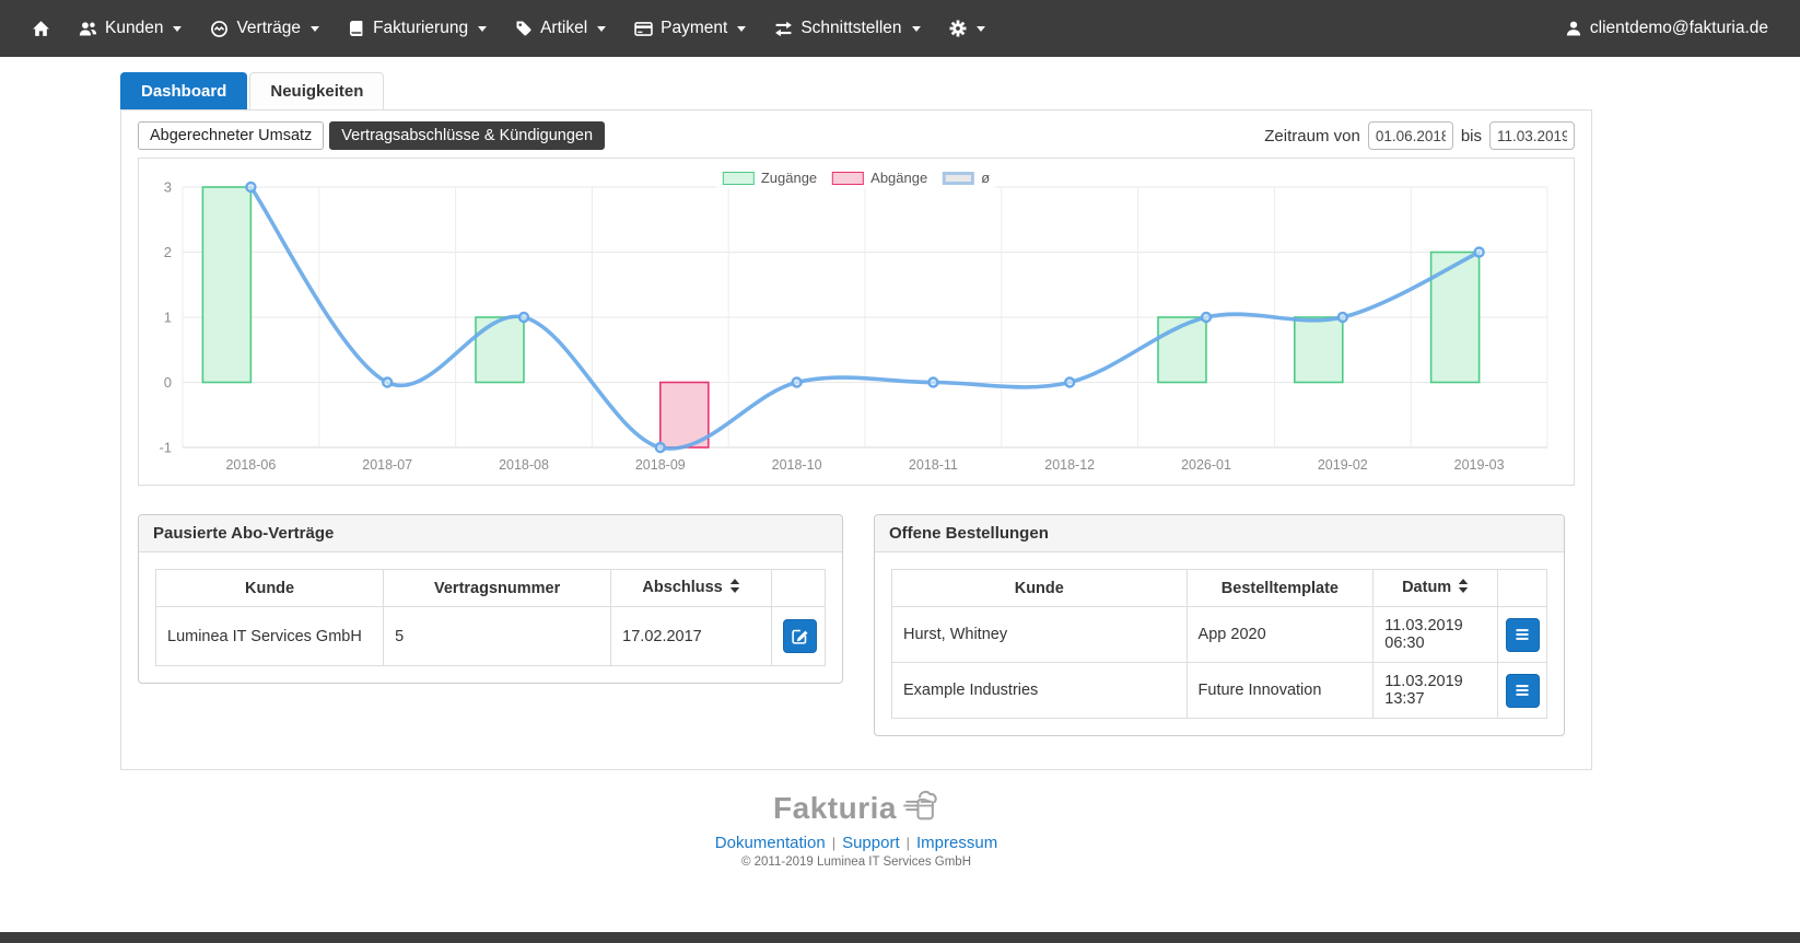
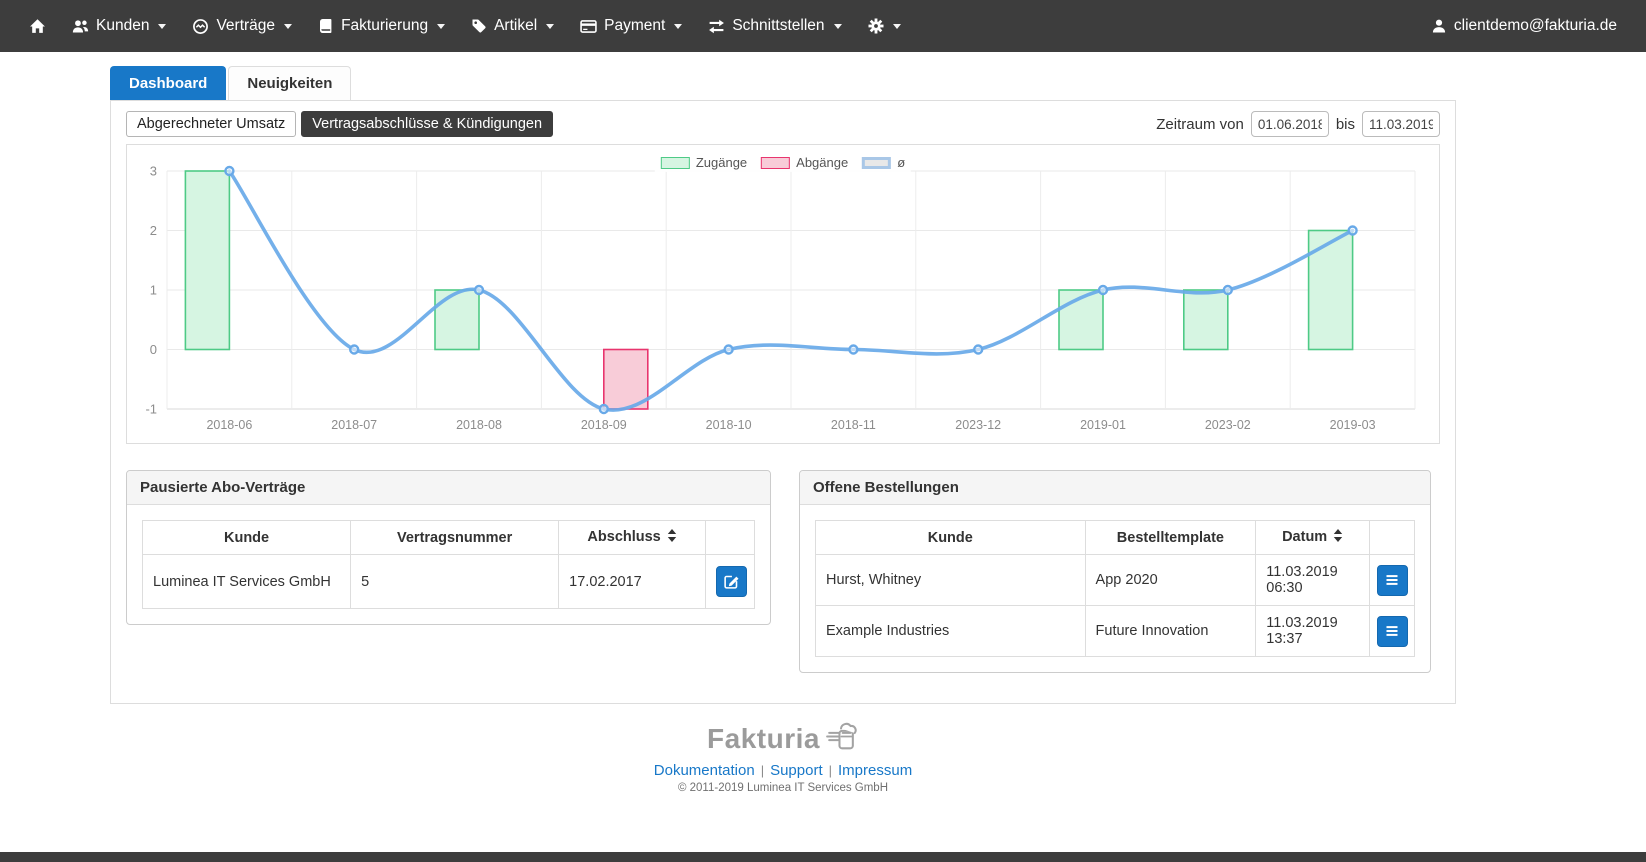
  Kunden
  Verträge
  Fakturierung
  Artikel
  Payment
  Schnittstellen
  clientdemo@fakturia.de
  Dashboard
  Neuigkeiten
  Abgerechneter Umsatz
  Vertragsabschlüsse & Kündigungen
  Zeitraum von
  01.06.2018
  bis
  11.03.2019
  Zugänge
  Abgänge
  ø
  -1
  0
  1
  2
  3
  2018-06
  2018-07
  2018-08
  2018-09
  2018-10
  2018-11
- 2018-12
+ 2023-12
- 2026-01
+ 2019-01
- 2019-02
+ 2023-02
  2019-03
  Pausierte Abo-Verträge
  Kunde	Vertragsnummer	Abschluss
  Luminea IT Services GmbH	5	17.02.2017
  Offene Bestellungen
  Kunde	Bestelltemplate	Datum
  Hurst, Whitney	App 2020	11.03.2019 06:30
  Example Industries	Future Innovation	11.03.2019 13:37
  Fakturia
  Dokumentation | Support | Impressum
  © 2011-2019 Luminea IT Services GmbH
